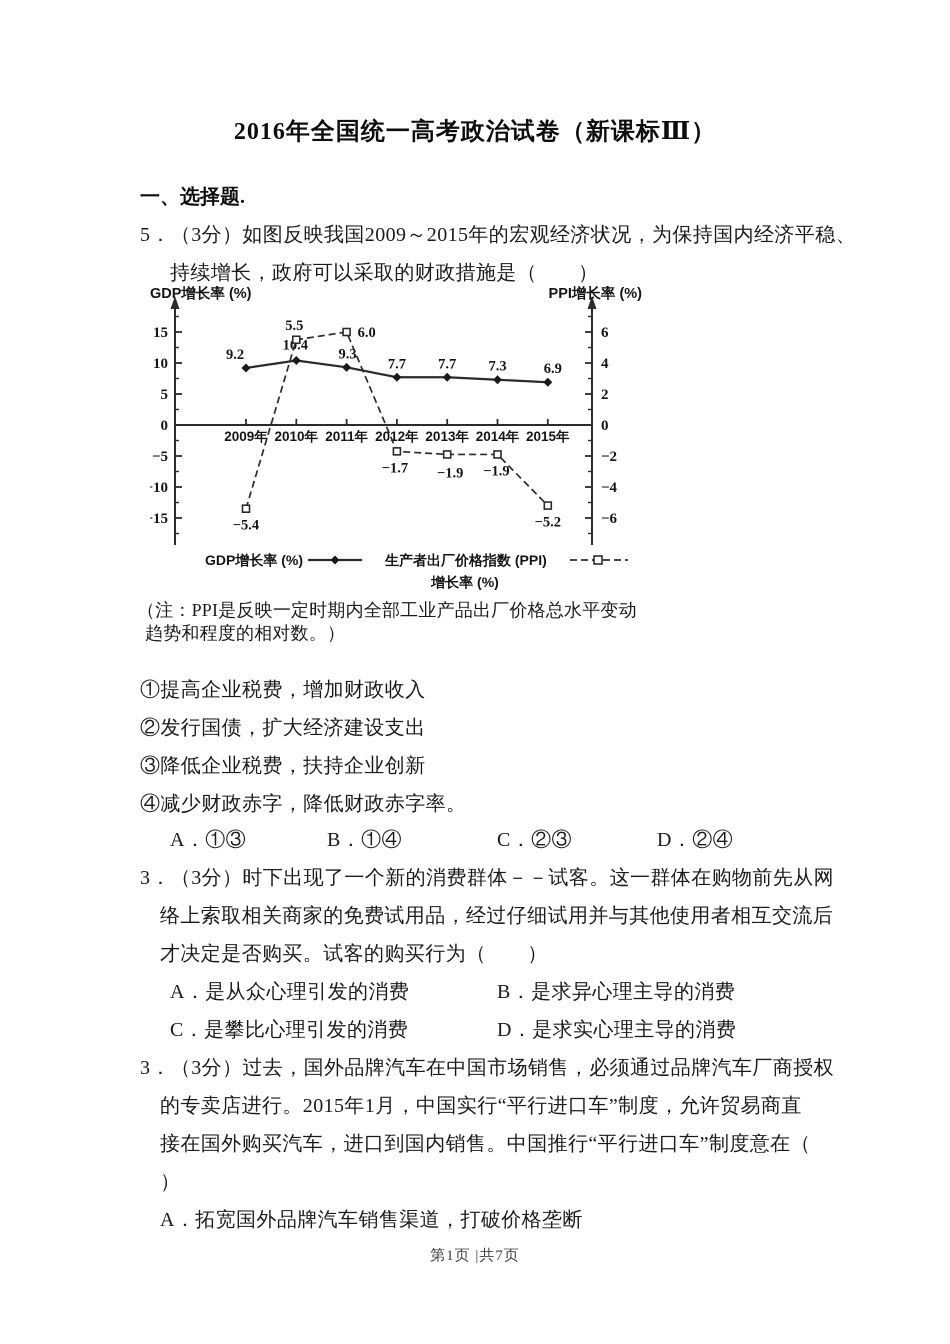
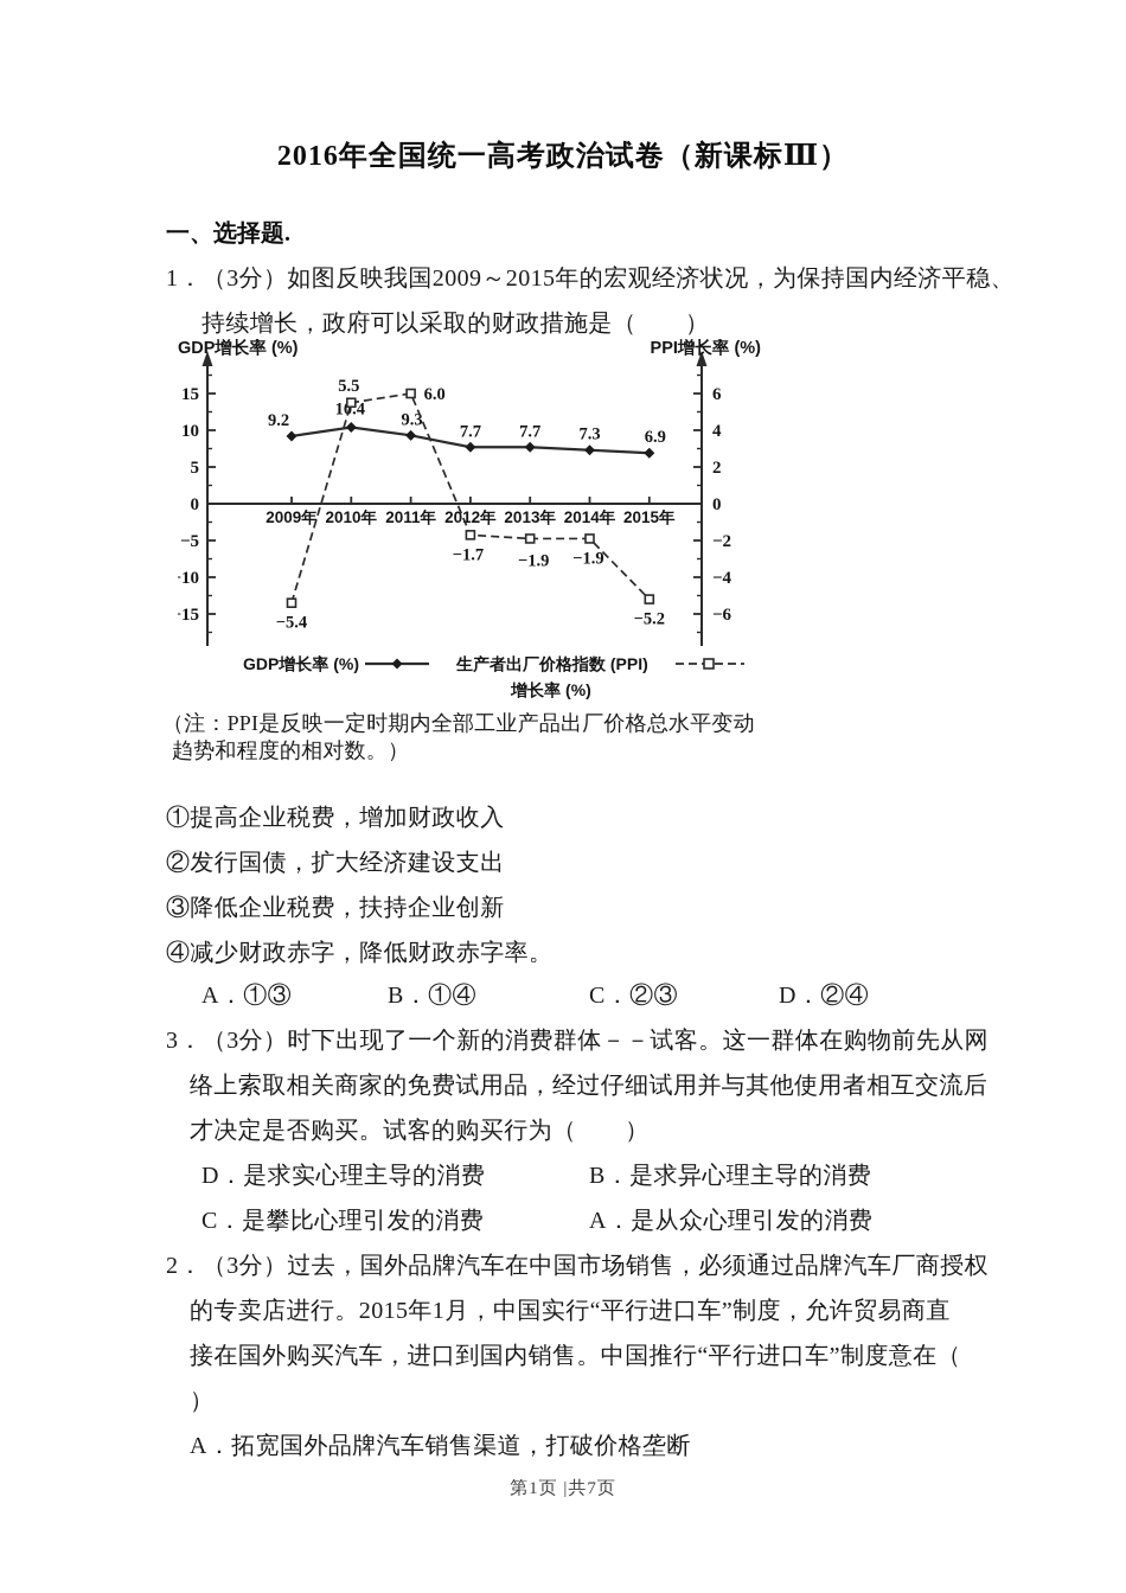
  2016年全国统一高考政治试卷（新课标Ⅲ）
  一、选择题.
- 5．（3分）如图反映我国2009～2015年的宏观经济状况，为保持国内经济平稳、
+ 1．（3分）如图反映我国2009～2015年的宏观经济状况，为保持国内经济平稳、
  持续增长，政府可以采取的财政措施是（ ）
  GDP增长率 (%)
  PPI增长率 (%)
  15
  10
  5
  0
  −5
  6
  4
  2
  0
  −2
  −4
  −6
  2009年
  2010年
  2011年
  2012年
  2013年
  2014年
  2015年
  9.2
  10.4
  9.3
  7.7
  7.7
  7.3
  6.9
  −5.4
  5.5
  6.0
  −1.7
  −1.9
  −1.9
  −5.2
  GDP增长率 (%)
  生产者出厂价格指数 (PPI)
  增长率 (%)
  （注：PPI是反映一定时期内全部工业产品出厂价格总水平变动
  趋势和程度的相对数。）
  ①提高企业税费，增加财政收入
  ②发行国债，扩大经济建设支出
  ③降低企业税费，扶持企业创新
  ④减少财政赤字，降低财政赤字率。
  A．①③
  B．①④
  C．②③
  D．②④
  3．（3分）时下出现了一个新的消费群体－－试客。这一群体在购物前先从网
  络上索取相关商家的免费试用品，经过仔细试用并与其他使用者相互交流后
  才决定是否购买。试客的购买行为（ ）
- A．是从众心理引发的消费
+ D．是求实心理主导的消费
  B．是求异心理主导的消费
  C．是攀比心理引发的消费
- D．是求实心理主导的消费
+ A．是从众心理引发的消费
- 3．（3分）过去，国外品牌汽车在中国市场销售，必须通过品牌汽车厂商授权
+ 2．（3分）过去，国外品牌汽车在中国市场销售，必须通过品牌汽车厂商授权
  的专卖店进行。2015年1月，中国实行“平行进口车”制度，允许贸易商直
  接在国外购买汽车，进口到国内销售。中国推行“平行进口车”制度意在（
  ）
  A．拓宽国外品牌汽车销售渠道，打破价格垄断
  第1页 |共7页
